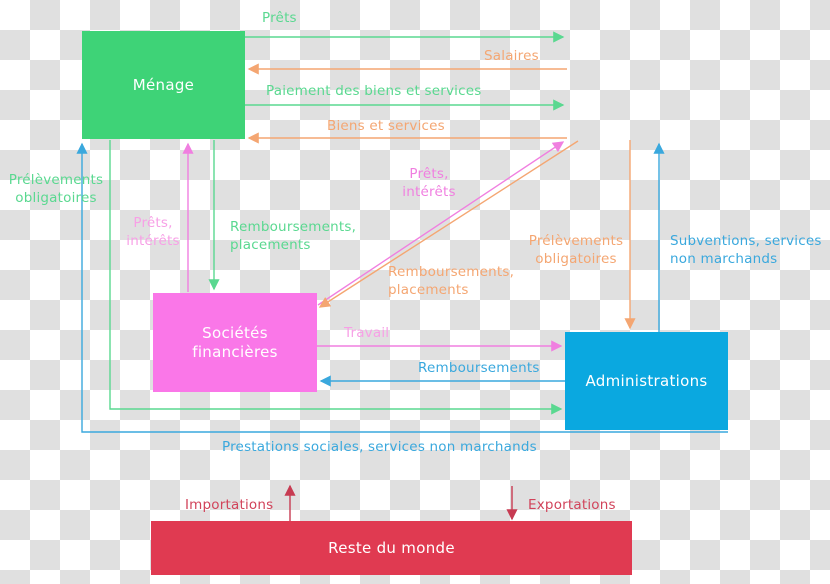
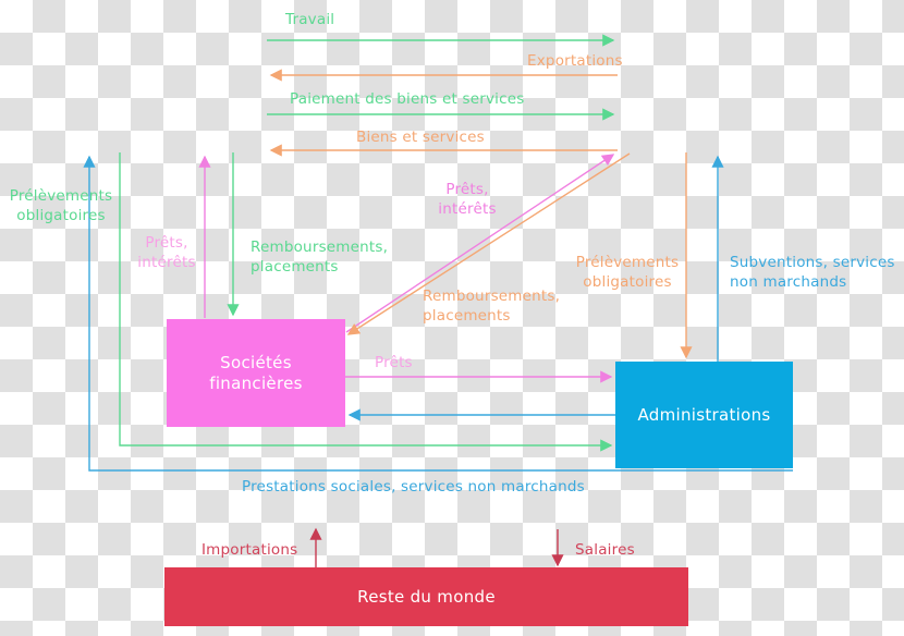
- Ménage
  Sociétés
  financières
  Administrations
  Reste du monde
- Prêts
+ Travail
- Salaires
+ Exportations
  Paiement des biens et services
  Biens et services
  Prélèvements
  obligatoires
  Prêts,
  intérêts
  Remboursements,
  placements
  Prêts,
  intérêts
  Remboursements,
  placements
  Prélèvements
  obligatoires
  Subventions, services
  non marchands
- Travail
+ Prêts
- Remboursements
  Prestations sociales, services non marchands
  Importations
- Exportations
+ Salaires
